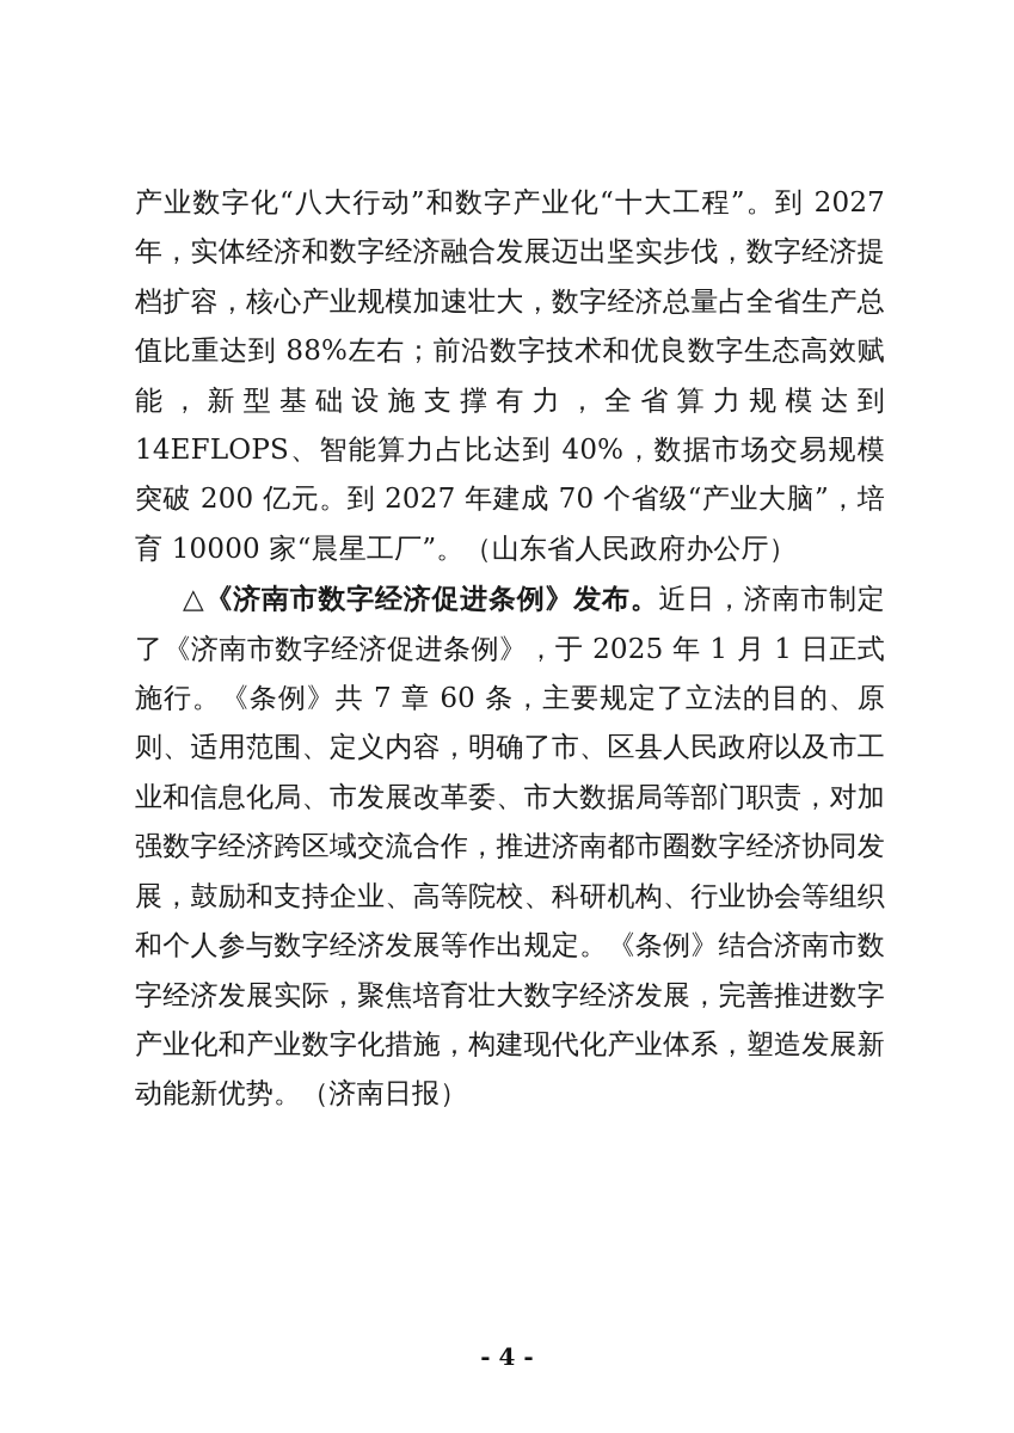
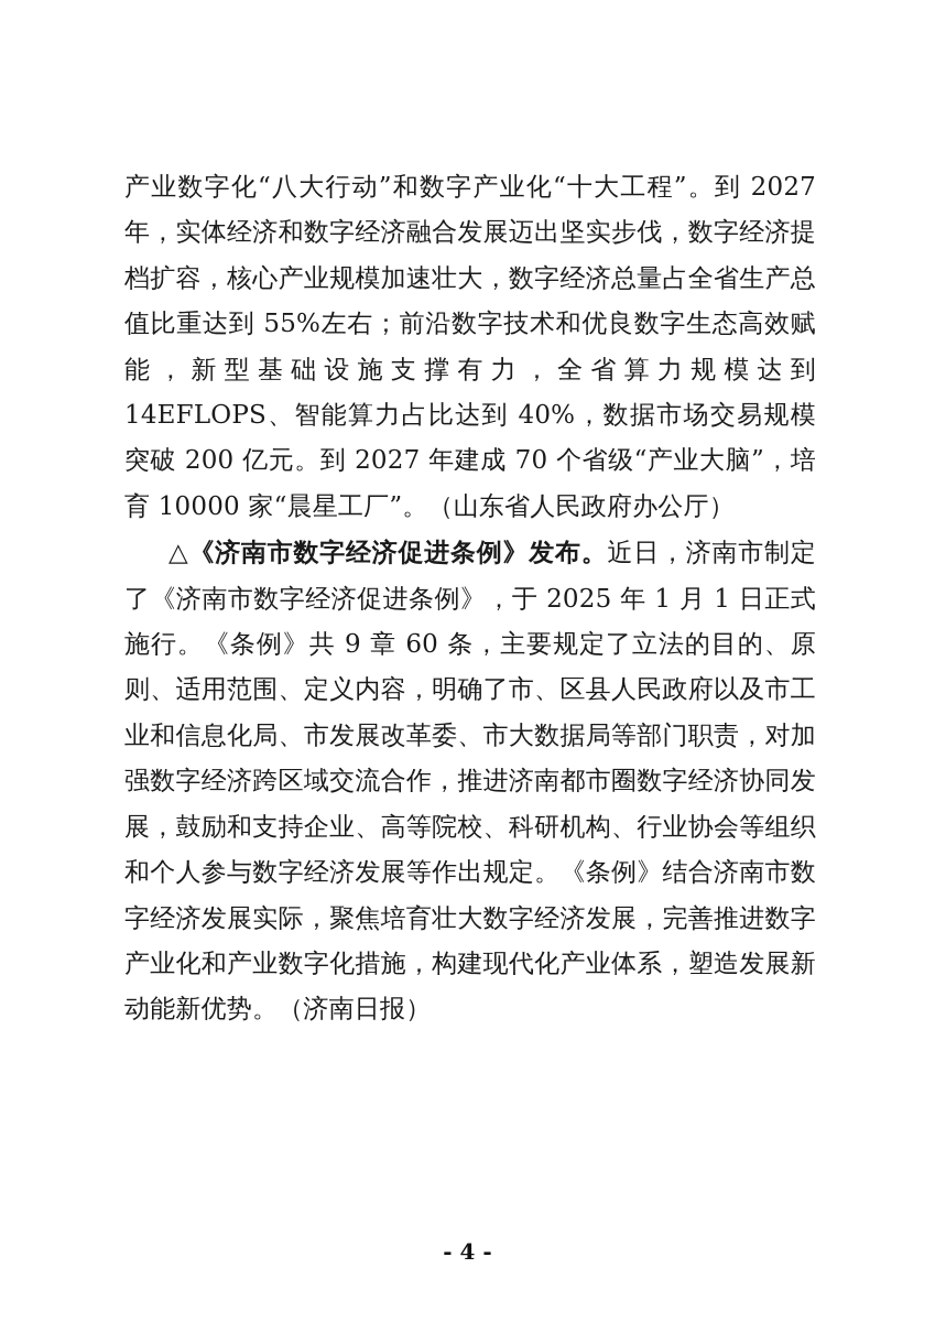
- 产业数字化“八大行动”和数字产业化“十大工程”。到 2027 年，实体经济和数字经济融合发展迈出坚实步伐，数字经济提档扩容，核心产业规模加速壮大，数字经济总量占全省生产总值比重达到 88%左右；前沿数字技术和优良数字生态高效赋能，新型基础设施支撑有力，全省算力规模达到 14EFLOPS、智能算力占比达到 40%，数据市场交易规模突破 200 亿元。到 2027 年建成 70 个省级“产业大脑”，培育 10000 家“晨星工厂”。（山东省人民政府办公厅）
+ 产业数字化“八大行动”和数字产业化“十大工程”。到 2027 年，实体经济和数字经济融合发展迈出坚实步伐，数字经济提档扩容，核心产业规模加速壮大，数字经济总量占全省生产总值比重达到 55%左右；前沿数字技术和优良数字生态高效赋能，新型基础设施支撑有力，全省算力规模达到 14EFLOPS、智能算力占比达到 40%，数据市场交易规模突破 200 亿元。到 2027 年建成 70 个省级“产业大脑”，培育 10000 家“晨星工厂”。（山东省人民政府办公厅）
- △《济南市数字经济促进条例》发布。近日，济南市制定了《济南市数字经济促进条例》，于 2025 年 1 月 1 日正式施行。《条例》共 7 章 60 条，主要规定了立法的目的、原则、适用范围、定义内容，明确了市、区县人民政府以及市工业和信息化局、市发展改革委、市大数据局等部门职责，对加强数字经济跨区域交流合作，推进济南都市圈数字经济协同发展，鼓励和支持企业、高等院校、科研机构、行业协会等组织和个人参与数字经济发展等作出规定。《条例》结合济南市数字经济发展实际，聚焦培育壮大数字经济发展，完善推进数字产业化和产业数字化措施，构建现代化产业体系，塑造发展新动能新优势。（济南日报）
+ △《济南市数字经济促进条例》发布。近日，济南市制定了《济南市数字经济促进条例》，于 2025 年 1 月 1 日正式施行。《条例》共 9 章 60 条，主要规定了立法的目的、原则、适用范围、定义内容，明确了市、区县人民政府以及市工业和信息化局、市发展改革委、市大数据局等部门职责，对加强数字经济跨区域交流合作，推进济南都市圈数字经济协同发展，鼓励和支持企业、高等院校、科研机构、行业协会等组织和个人参与数字经济发展等作出规定。《条例》结合济南市数字经济发展实际，聚焦培育壮大数字经济发展，完善推进数字产业化和产业数字化措施，构建现代化产业体系，塑造发展新动能新优势。（济南日报）
  - 4 -
